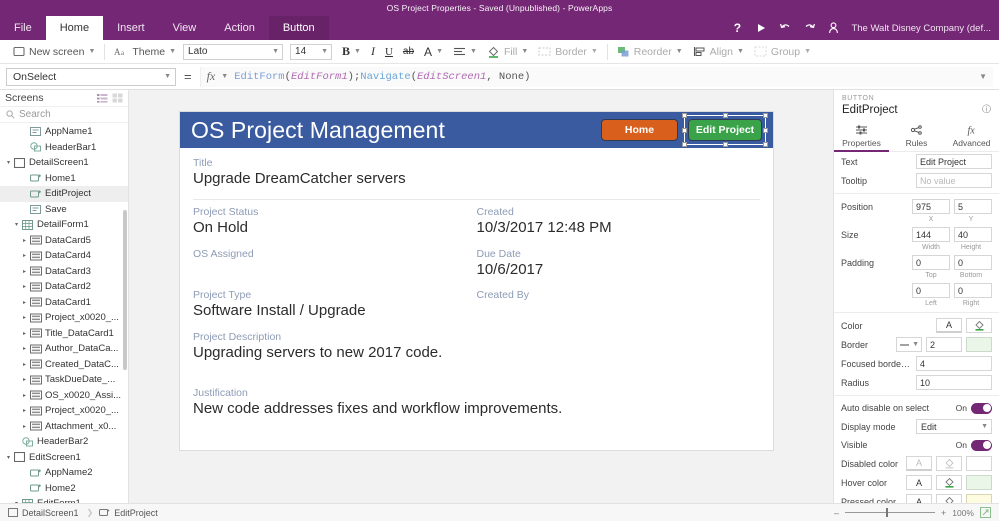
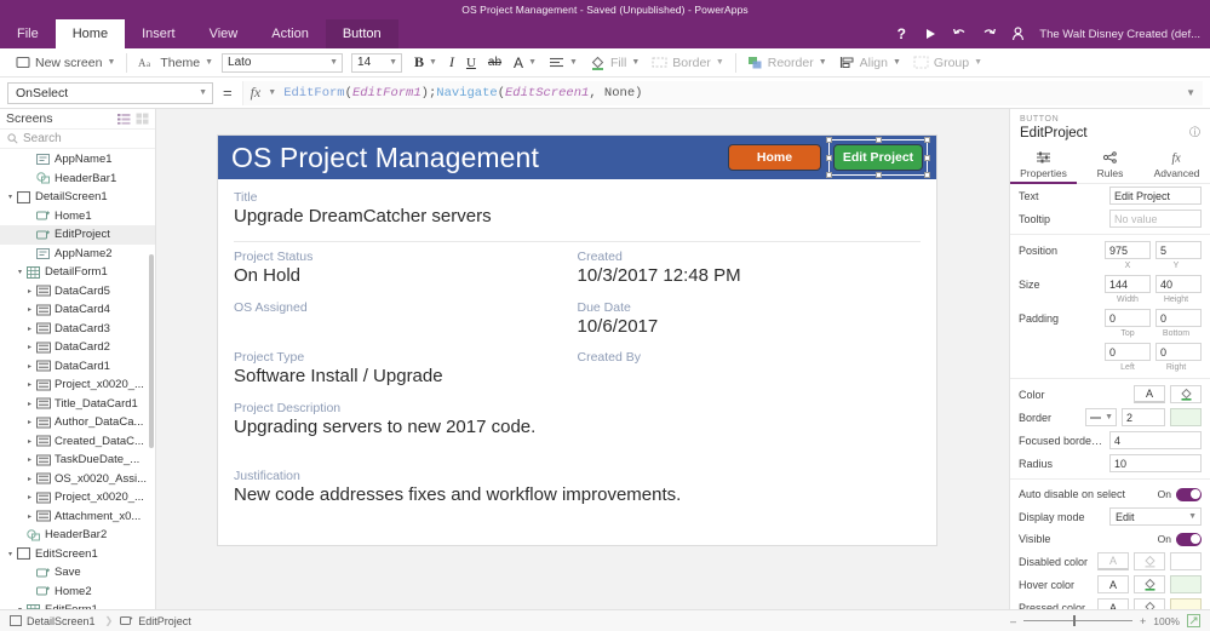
- OS Project Properties - Saved (Unpublished) - PowerApps
+ OS Project Management - Saved (Unpublished) - PowerApps
  File
  Home
  Insert
  View
  Action
  Button
  ?
- The Walt Disney Company (def...
+ The Walt Disney Created (def...
  New screen
  A
  a
  Theme
  Lato
  14
  B
  I
  U
  ab
  A
  Fill
  Border
  Reorder
  Align
  Group
  OnSelect
  =
  fx
  EditForm(EditForm1);Navigate(EditScreen1, None)
  ▼
  Screens
  Search
  AppName1
  HeaderBar1
  DetailScreen1
  Home1
  EditProject
- Save
+ AppName2
  DetailForm1
  DataCard5
  DataCard4
  DataCard3
  DataCard2
  DataCard1
  Project_x0020_...
  Title_DataCard1
  Author_DataCa...
  Created_DataC...
  TaskDueDate_...
  OS_x0020_Assi...
  Project_x0020_...
  Attachment_x0...
  HeaderBar2
  EditScreen1
- AppName2
+ Save
  Home2
  OS Project Management
  Home
  Edit Project
  Title
  Upgrade DreamCatcher servers
  Project Status
  On Hold
  Created
  10/3/2017 12:48 PM
  OS Assigned
  Due Date
  10/6/2017
  Project Type
  Software Install / Upgrade
  Created By
  Project Description
  Upgrading servers to new 2017 code.
  Justification
  New code addresses fixes and workflow improvements.
  EditProject
  ⓘ
  Properties
  Rules
  fx
  Advanced
  Text
  Edit Project
  Tooltip
  No value
  Position
  975
  5
  Size
  144
  40
  Padding
  0
  0
  0
  0
  Color
  A
  Border
  2
  Focused border th
  4
  Radius
  10
  Auto disable on select
  On
  Display mode
  Edit
  Visible
  On
  Disabled color
  A
  Hover color
  A
  Pressed color
  A
  DetailScreen1
  ❯
  EditProject
  –
  +
  100%
